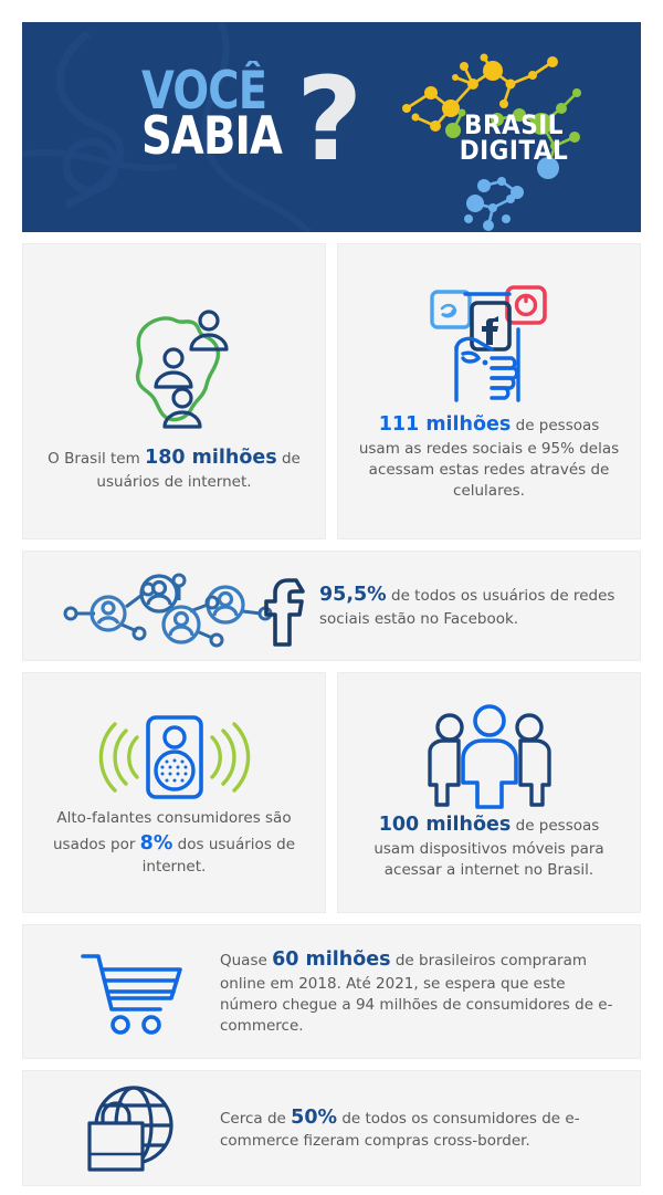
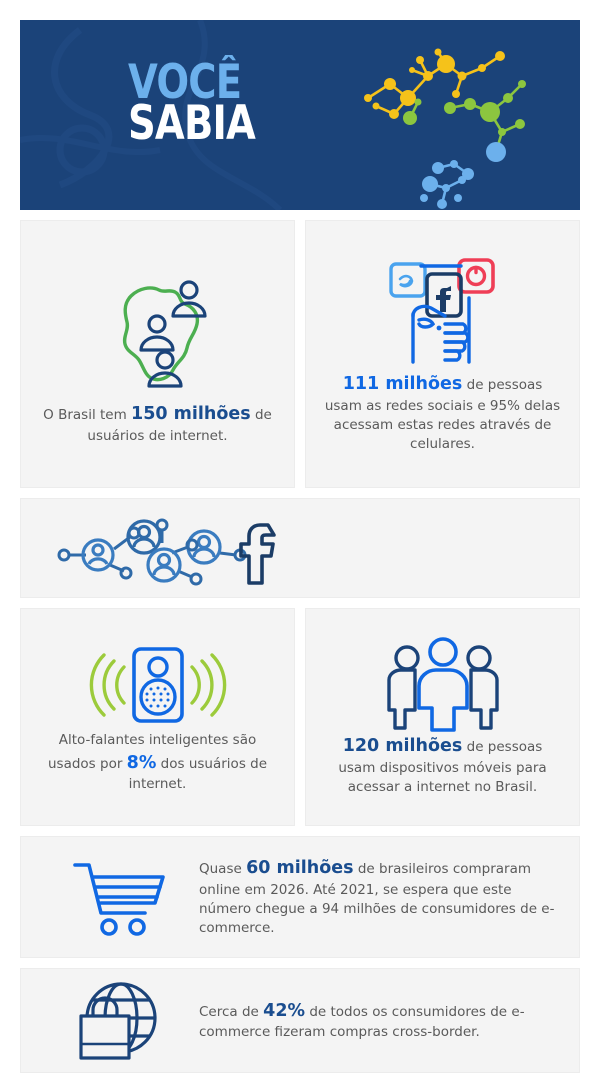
  VOCÊ
  SABIA
- ?
- BRASIL
- DIGITAL
- O Brasil tem 180 milhões de usuários de internet.
+ O Brasil tem 150 milhões de usuários de internet.
  111 milhões de pessoas usam as redes sociais e 95% delas acessam estas redes através de celulares.
- 95,5% de todos os usuários de redes sociais estão no Facebook.
- Alto-falantes consumidores são usados por 8% dos usuários de internet.
+ Alto-falantes inteligentes são usados por 8% dos usuários de internet.
- 100 milhões de pessoas usam dispositivos móveis para acessar a internet no Brasil.
+ 120 milhões de pessoas usam dispositivos móveis para acessar a internet no Brasil.
- Quase 60 milhões de brasileiros compraram online em 2018. Até 2021, se espera que este número chegue a 94 milhões de consumidores de e-commerce.
+ Quase 60 milhões de brasileiros compraram online em 2026. Até 2021, se espera que este número chegue a 94 milhões de consumidores de e-commerce.
- Cerca de 50% de todos os consumidores de e-commerce fizeram compras cross-border.
+ Cerca de 42% de todos os consumidores de e-commerce fizeram compras cross-border.
